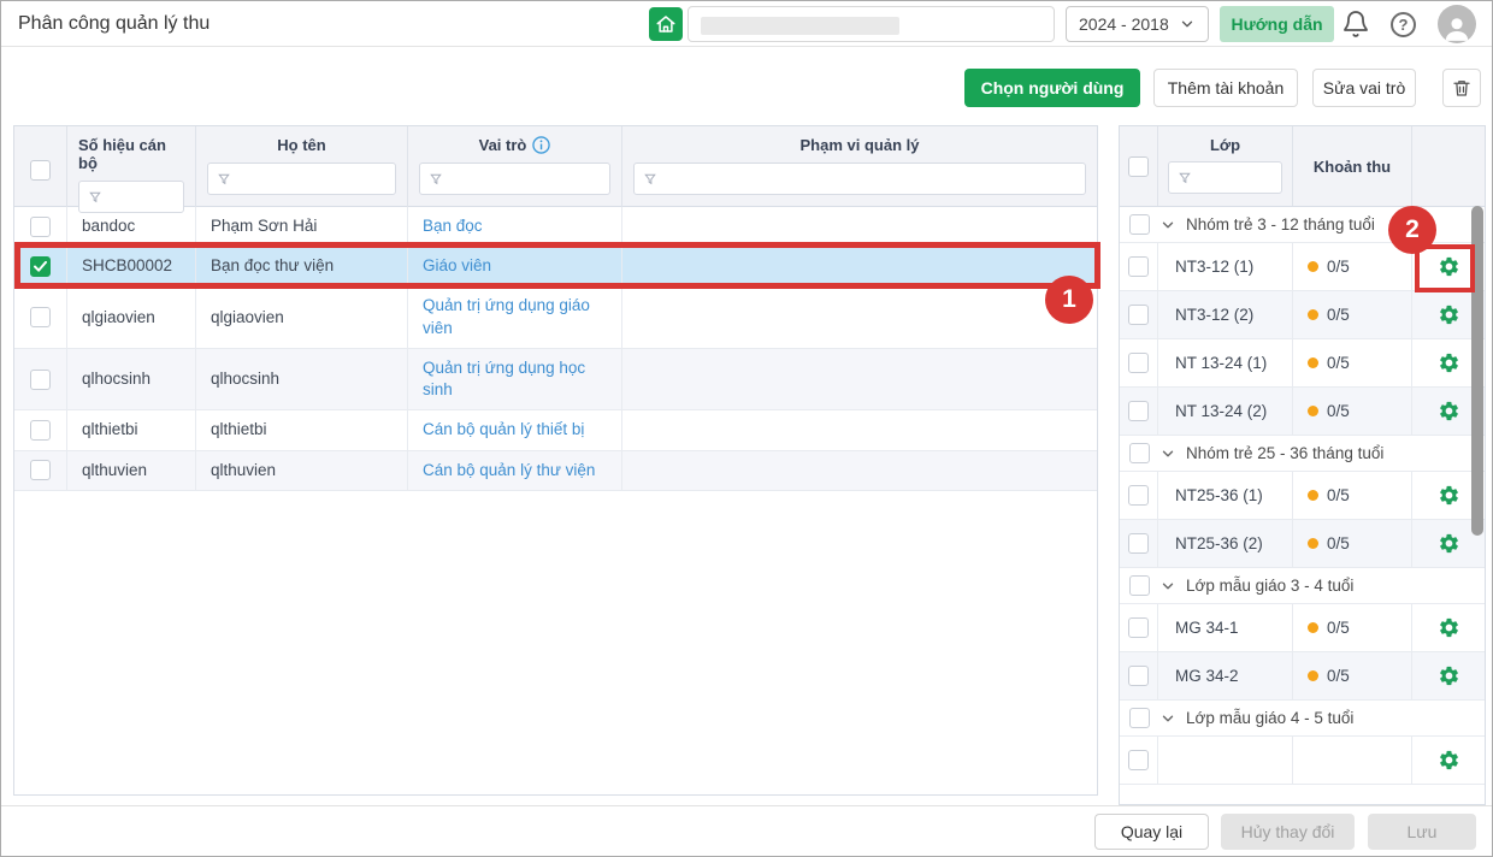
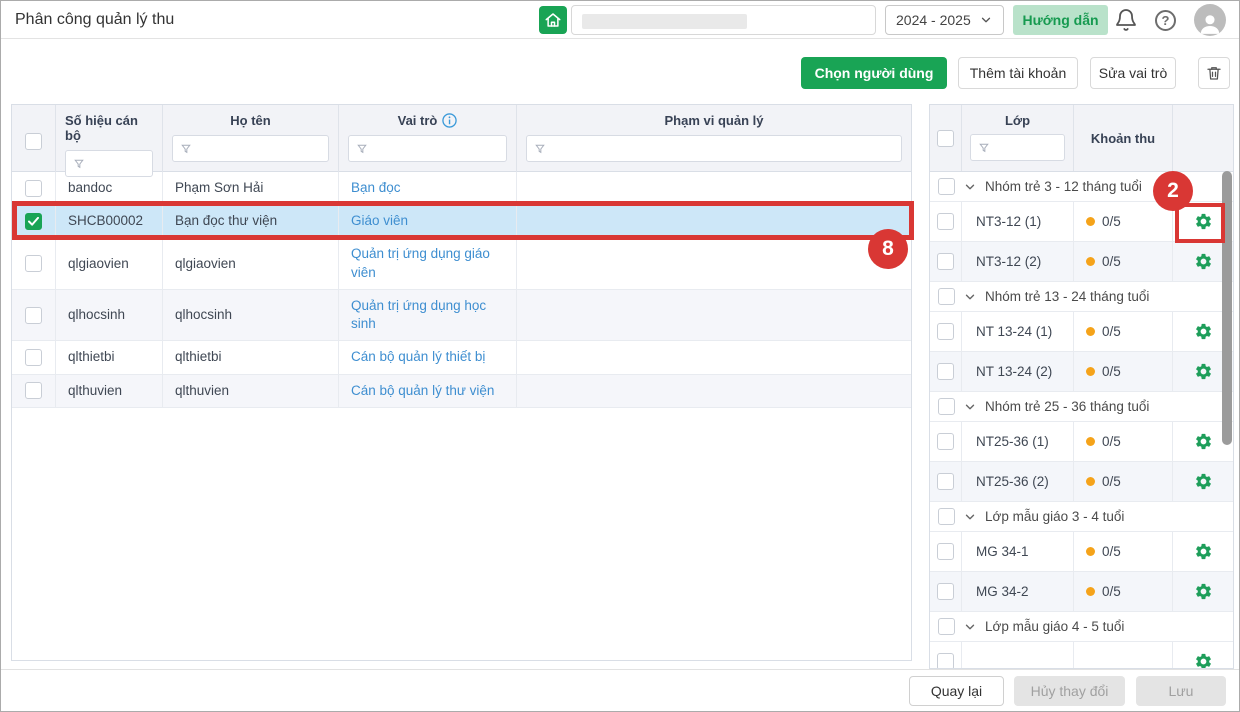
  Phân công quản lý thu
- 2024 - 2018
+ 2024 - 2025
  Hướng dẫn
  ?
  Chọn người dùng
  Thêm tài khoản
  Sửa vai trò
  Số hiệu cán bộ
  Họ tên
  Vai trò
  Phạm vi quản lý
  bandoc
  Phạm Sơn Hải
  Bạn đọc
  SHCB00002
  Bạn đọc thư viện
  Giáo viên
  qlgiaovien
  qlgiaovien
  Quản trị ứng dụng giáo viên
  qlhocsinh
  qlhocsinh
  Quản trị ứng dụng học sinh
  qlthietbi
  qlthietbi
  Cán bộ quản lý thiết bị
  qlthuvien
  qlthuvien
  Cán bộ quản lý thư viện
  Lớp
  Khoản thu
  Nhóm trẻ 3 - 12 tháng tuổi
  NT3-12 (1)
  0/5
  NT3-12 (2)
  0/5
+ Nhóm trẻ 13 - 24 tháng tuổi
  NT 13-24 (1)
  0/5
  NT 13-24 (2)
  0/5
  Nhóm trẻ 25 - 36 tháng tuổi
  NT25-36 (1)
  0/5
  NT25-36 (2)
  0/5
  Lớp mẫu giáo 3 - 4 tuổi
  MG 34-1
  0/5
  MG 34-2
  0/5
  Lớp mẫu giáo 4 - 5 tuổi
  Quay lại
  Hủy thay đổi
  Lưu
- 1
+ 8
  2
